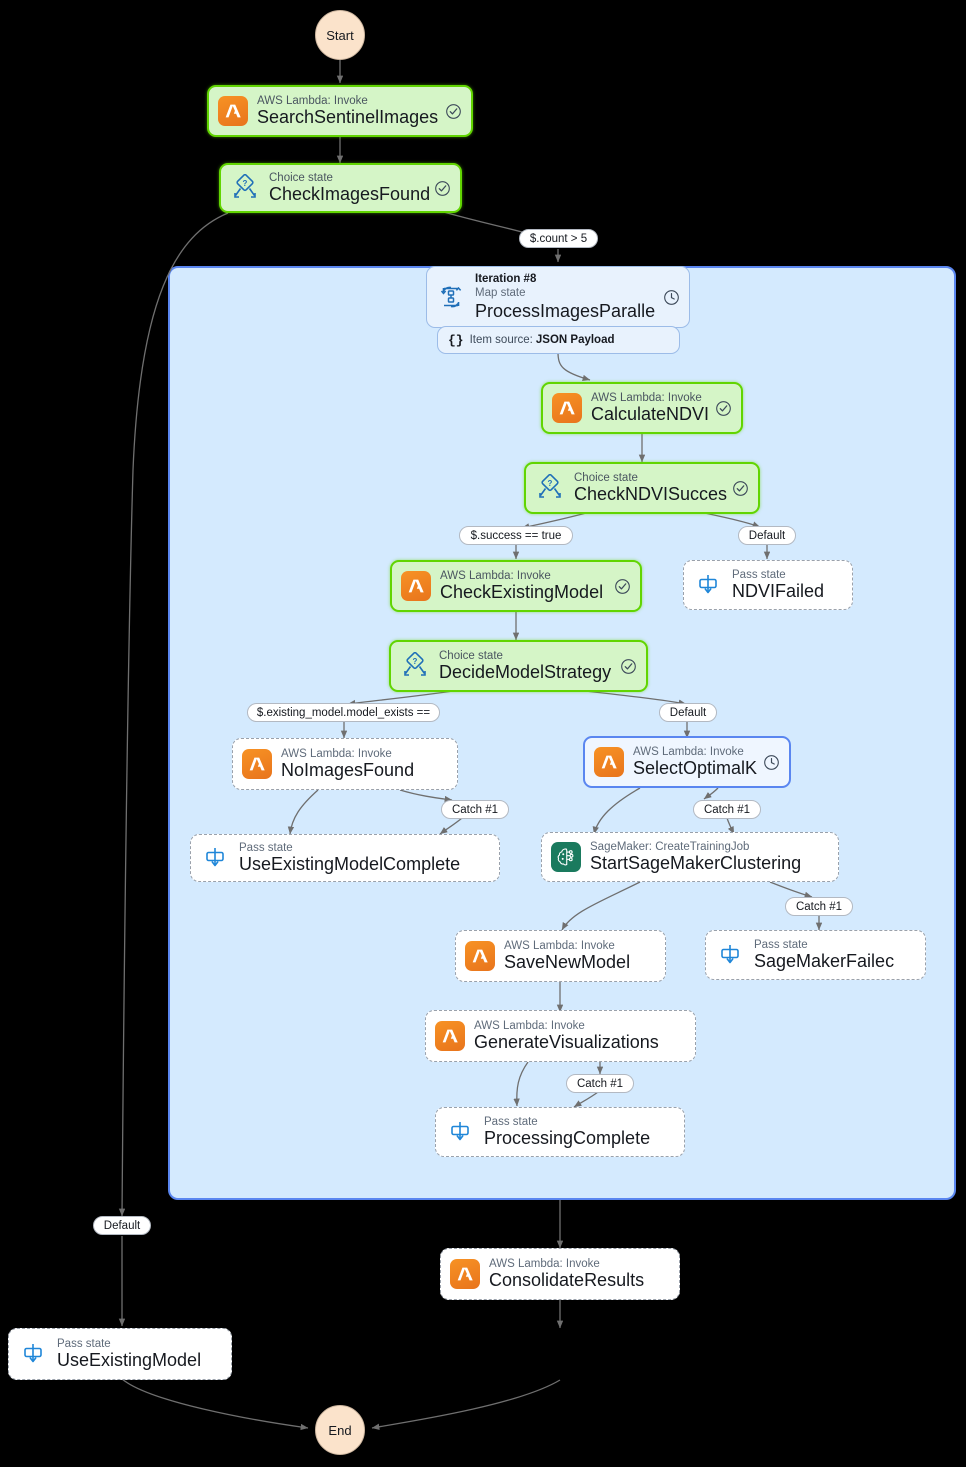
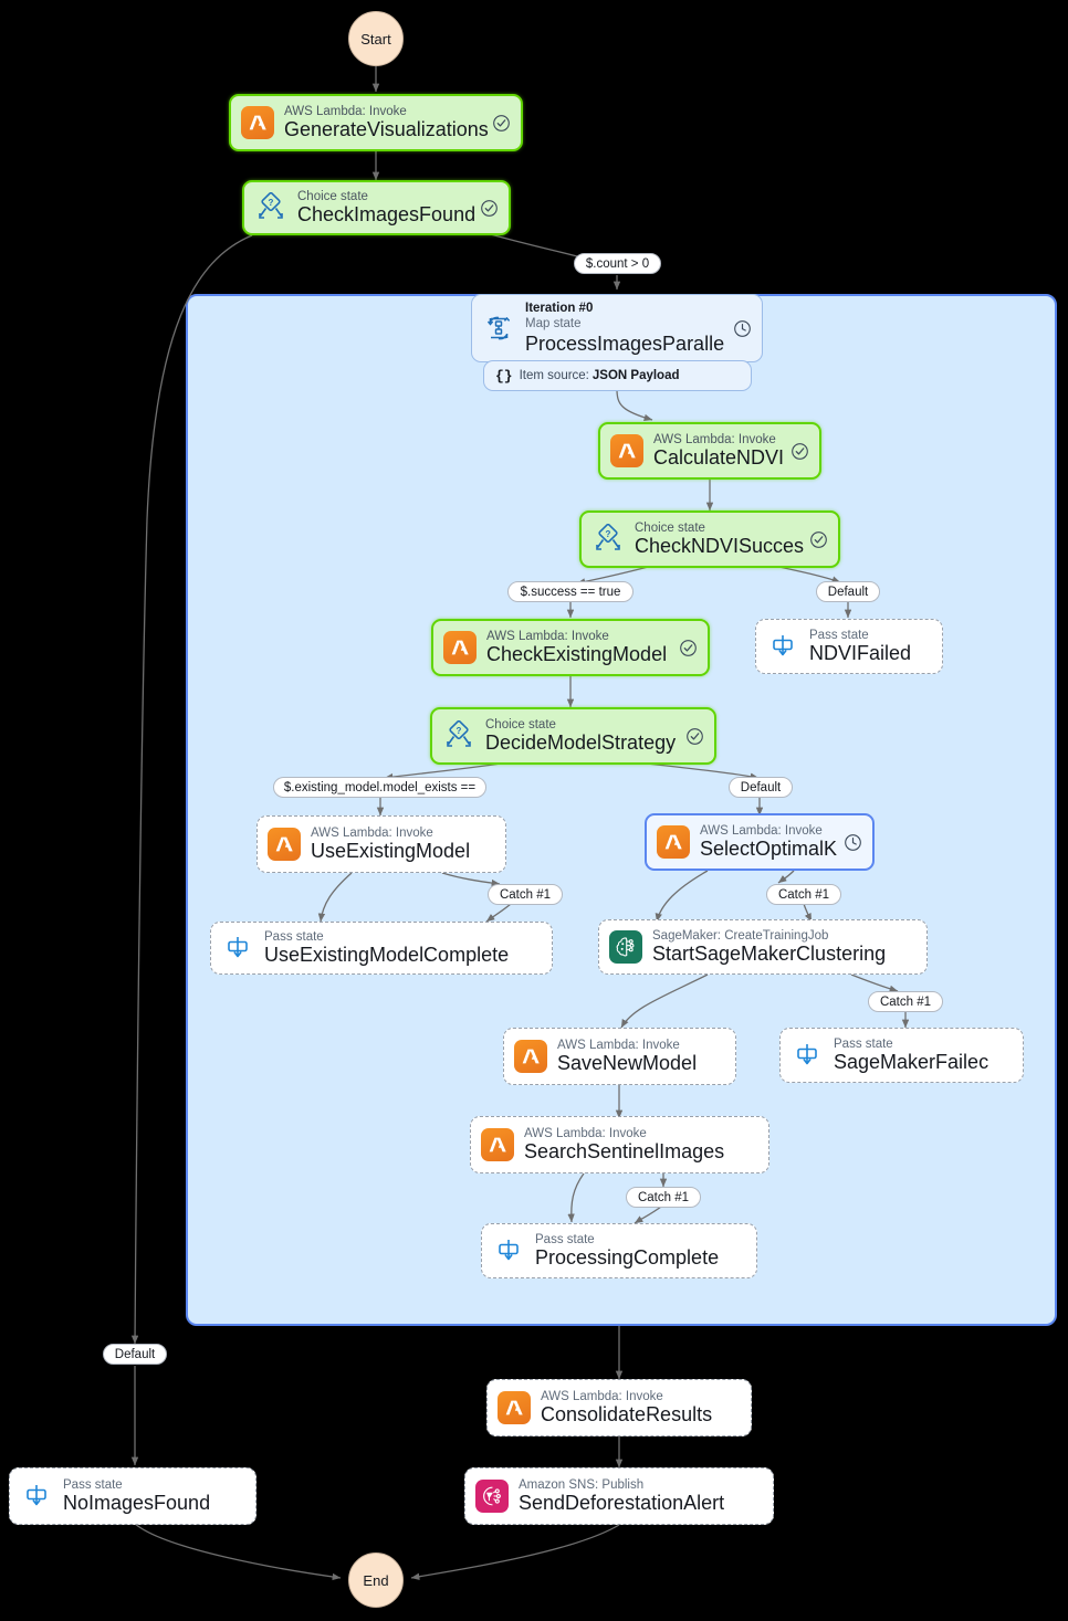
  Start
  End
  AWS Lambda: Invoke
- SearchSentinelImages
+ GenerateVisualizations
  ?
  Choice state
  CheckImagesFound
- Iteration #8
+ Iteration #0
  Map state
  ProcessImagesParalle
  {}
  Item source:
  JSON Payload
  AWS Lambda: Invoke
  CalculateNDVI
  ?
  Choice state
  CheckNDVISucces
  Pass state
  NDVIFailed
  AWS Lambda: Invoke
  CheckExistingModel
  ?
  Choice state
  DecideModelStrategy
  AWS Lambda: Invoke
- NoImagesFound
+ UseExistingModel
  AWS Lambda: Invoke
  SelectOptimalK
  Pass state
  UseExistingModelComplete
  SageMaker: CreateTrainingJob
  StartSageMakerClustering
  AWS Lambda: Invoke
  SaveNewModel
  Pass state
  SageMakerFailec
  AWS Lambda: Invoke
- GenerateVisualizations
+ SearchSentinelImages
  Pass state
  ProcessingComplete
  AWS Lambda: Invoke
  ConsolidateResults
+ Amazon SNS: Publish
+ SendDeforestationAlert
  Pass state
- UseExistingModel
+ NoImagesFound
- $.count > 5
+ $.count > 0
  $.success == true
  Default
  $.existing_model.model_exists ==
  Default
  Catch #1
  Catch #1
  Catch #1
  Catch #1
  Default
